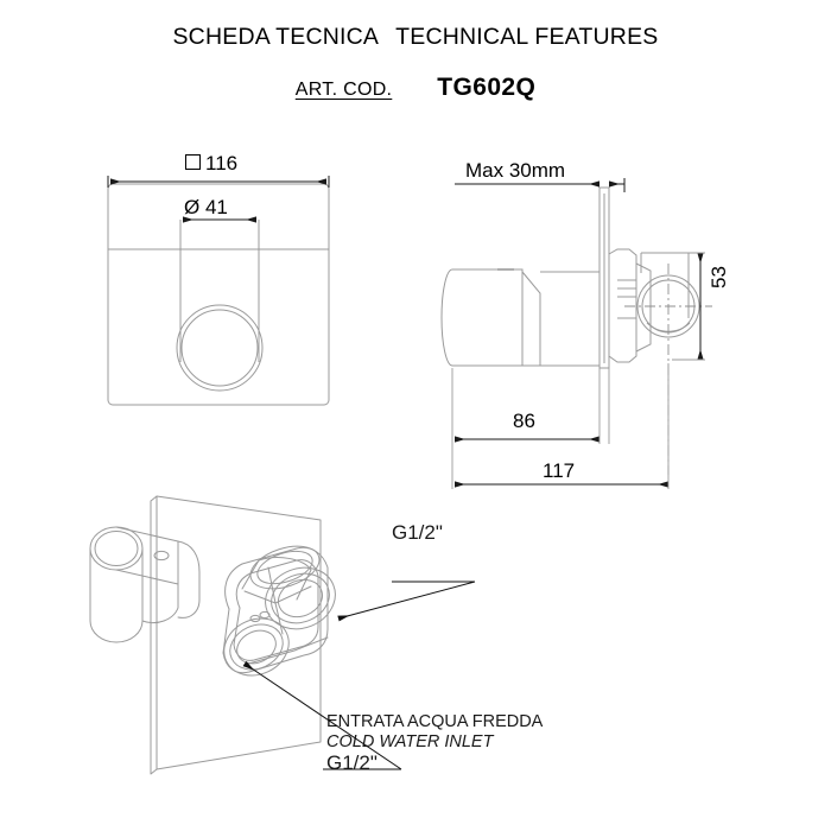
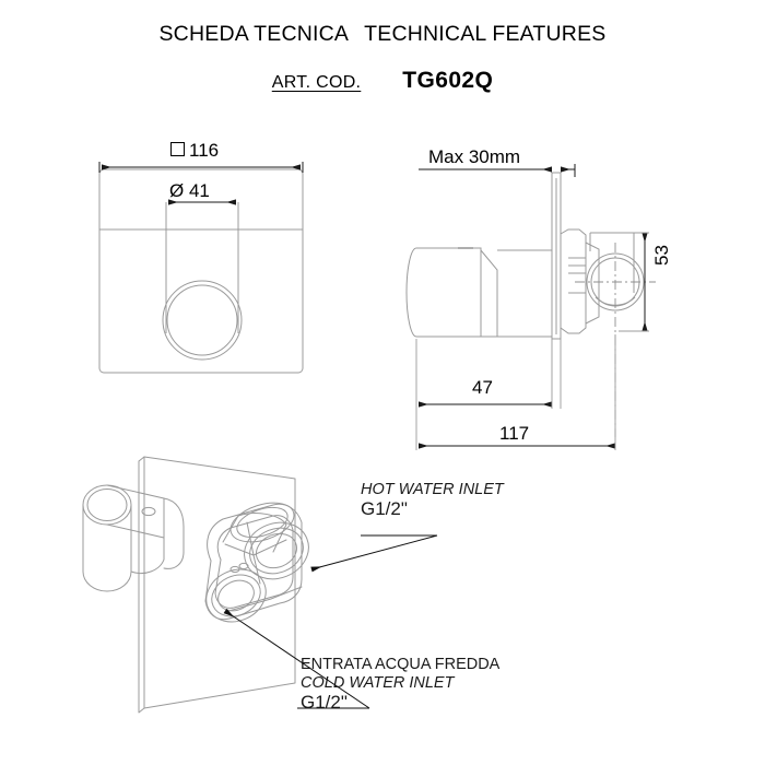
  SCHEDA TECNICA TECHNICAL FEATURES
  ART. COD. TG602Q
  116
  Ø 41
  Max 30mm
- 86
+ 47
  117
+ HOT WATER INLET
  G1/2"
  ENTRATA ACQUA FREDDA
  COLD WATER INLET
  G1/2"
